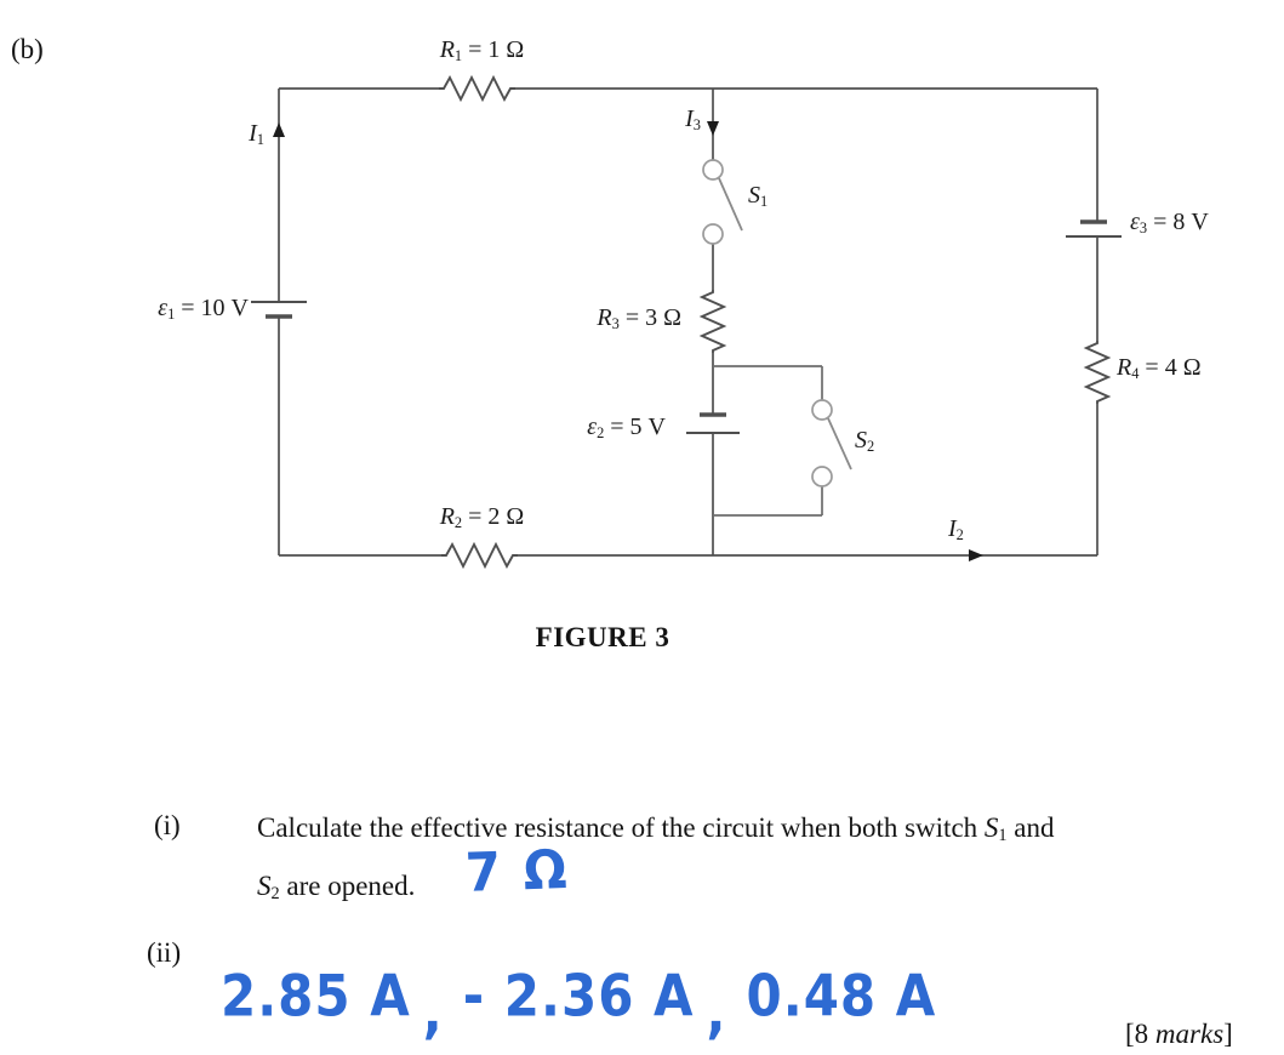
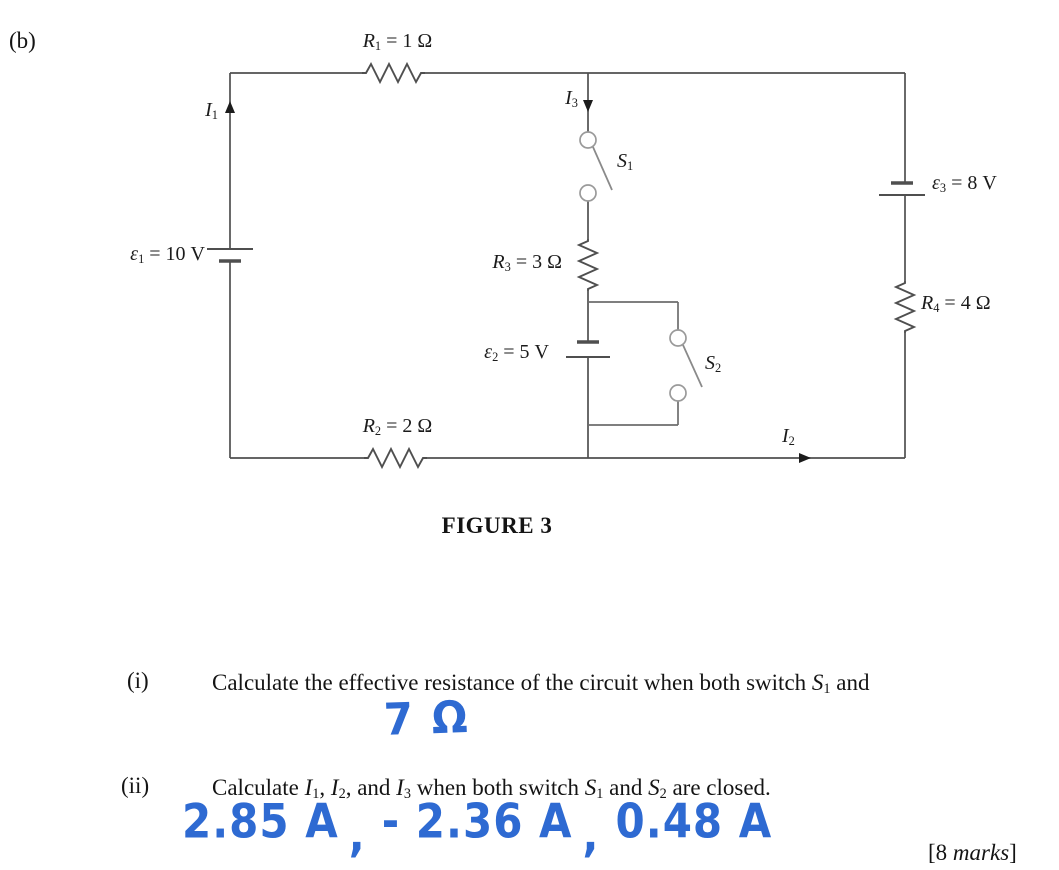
  (b)
  R1 = 1 Ω
  I1
  I3
  S1
  ε3 = 8 V
  ε1 = 10 V
  R3 = 3 Ω
  R4 = 4 Ω
  ε2 = 5 V
  S2
  R2 = 2 Ω
  I2
  FIGURE 3
  (i)
  Calculate the effective resistance of the circuit when both switch S1 and
- S2 are opened.
  (ii)
+ Calculate I1, I2, and I3 when both switch S1 and S2 are closed.
  2.85 A , - 2.36 A , 0.48 A
  [8 marks]
